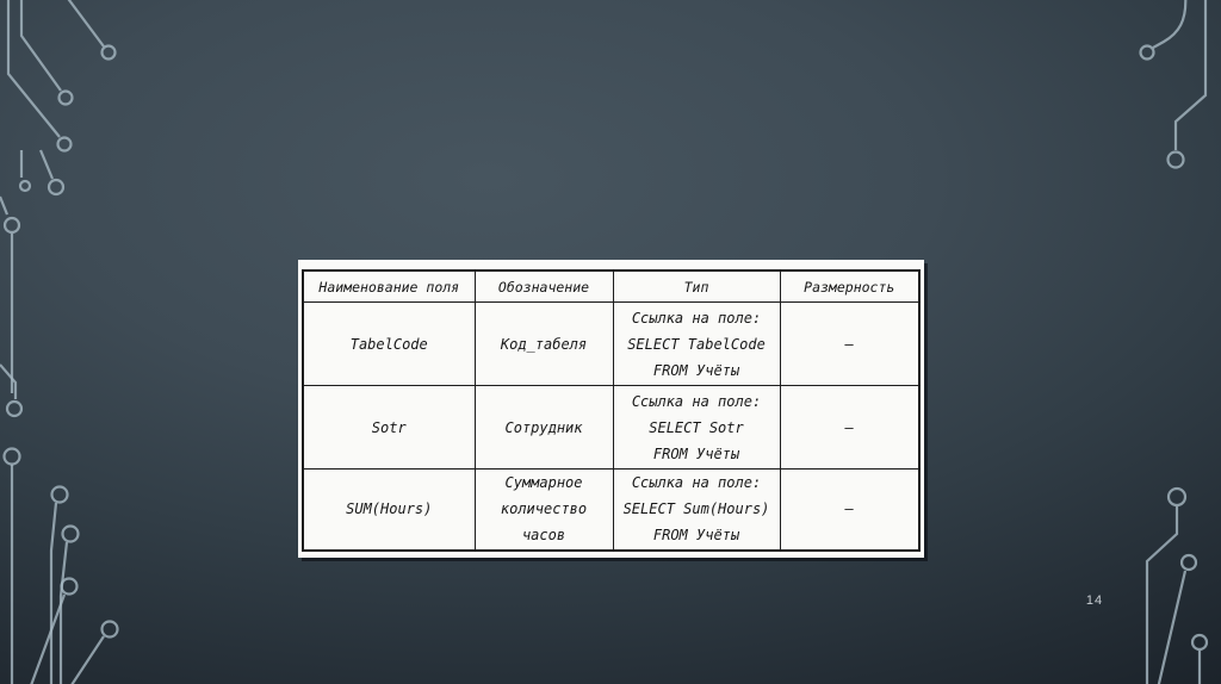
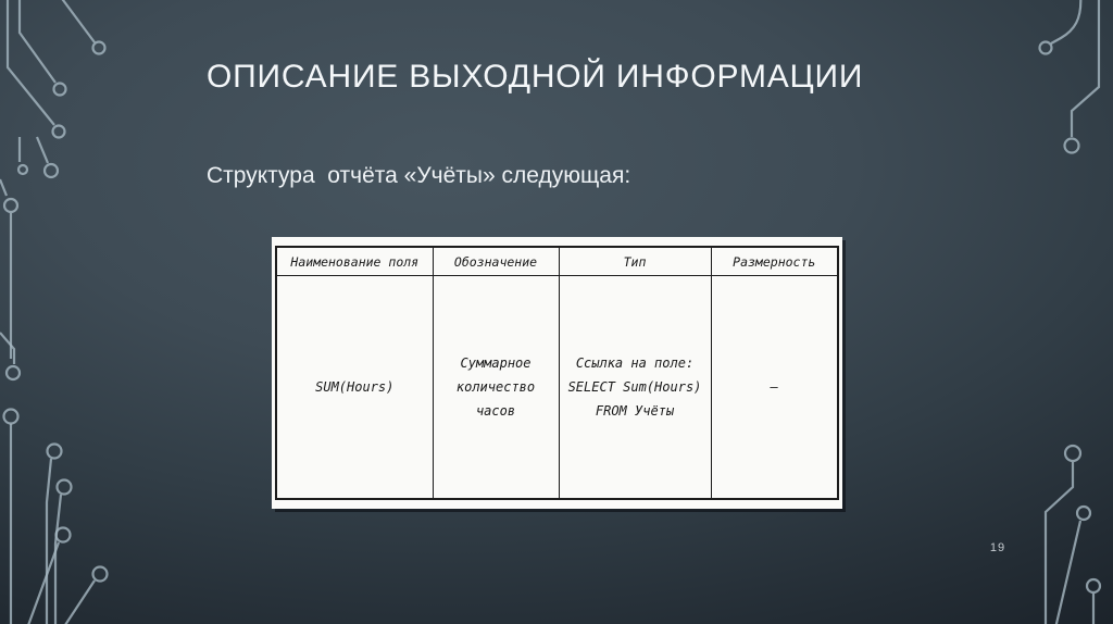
+ ОПИСАНИЕ ВЫХОДНОЙ ИНФОРМАЦИИ
+ Структура отчёта «Учёты» следующая:
  Наименование поля	Обозначение	Тип	Размерность
- TabelCode	Код_табеля	Ссылка на поле: SELECT TabelCode FROM Учёты	–
- Sotr	Сотрудник	Ссылка на поле: SELECT Sotr FROM Учёты	–
  SUM(Hours)	Суммарное количество часов	Ссылка на поле: SELECT Sum(Hours) FROM Учёты	–
- 14
+ 19
